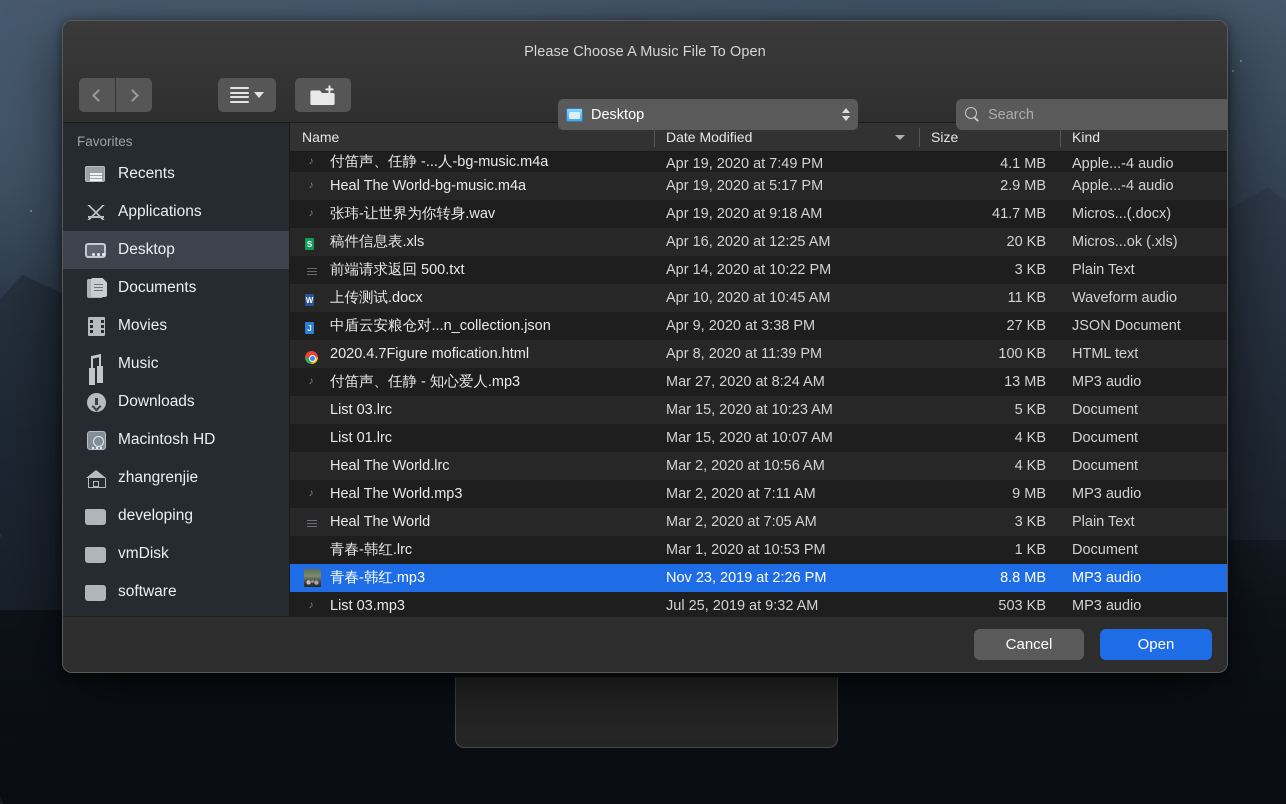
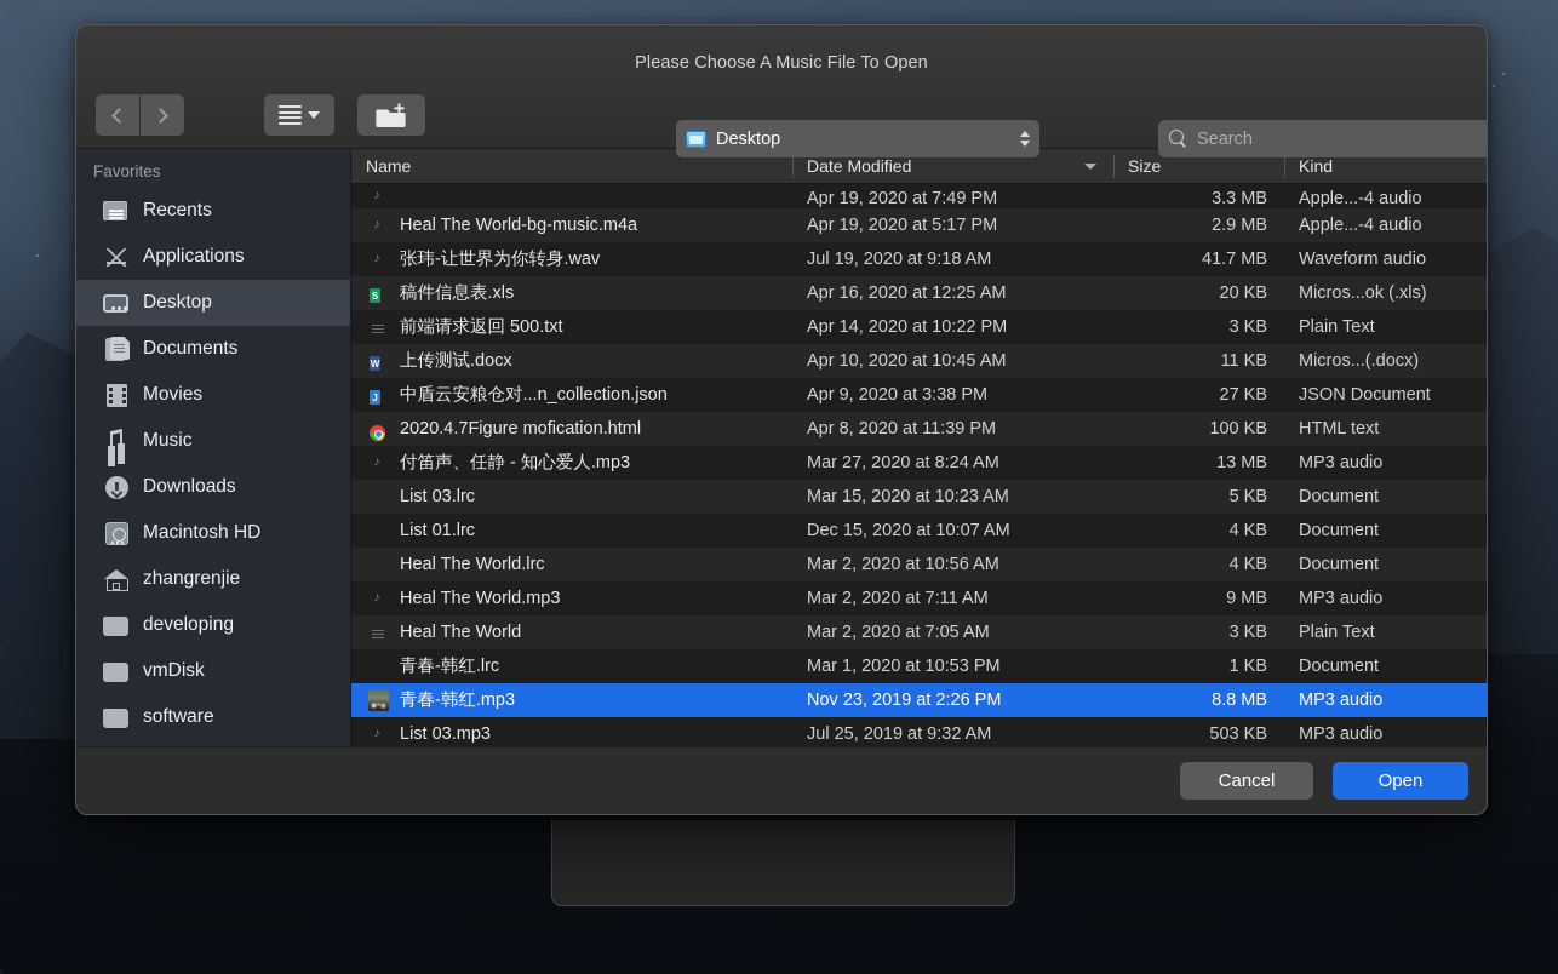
  Please Choose A Music File To Open
  Desktop
  Search
  Favorites
  Recents
  Applications
  Desktop
  Documents
  Movies
  Music
  Downloads
  Macintosh HD
  zhangrenjie
  developing
  vmDisk
  software
  Name
  Date Modified
  Size
  Kind
  ♪
- 付笛声、任静 -...人-bg-music.m4a
  Apr 19, 2020 at 7:49 PM
- 4.1 MB
+ 3.3 MB
  Apple...-4 audio
  ♪
  Heal The World-bg-music.m4a
  Apr 19, 2020 at 5:17 PM
  2.9 MB
  Apple...-4 audio
  ♪
  张玮-让世界为你转身.wav
- Apr 19, 2020 at 9:18 AM
+ Jul 19, 2020 at 9:18 AM
  41.7 MB
- Micros...(.docx)
+ Waveform audio
  S
  稿件信息表.xls
  Apr 16, 2020 at 12:25 AM
  20 KB
  Micros...ok (.xls)
  前端请求返回 500.txt
  Apr 14, 2020 at 10:22 PM
  3 KB
  Plain Text
  W
  上传测试.docx
  Apr 10, 2020 at 10:45 AM
  11 KB
- Waveform audio
+ Micros...(.docx)
  J
  中盾云安粮仓对...n_collection.json
  Apr 9, 2020 at 3:38 PM
  27 KB
  JSON Document
  2020.4.7Figure mofication.html
  Apr 8, 2020 at 11:39 PM
  100 KB
  HTML text
  ♪
  付笛声、任静 - 知心爱人.mp3
  Mar 27, 2020 at 8:24 AM
  13 MB
  MP3 audio
  List 03.lrc
  Mar 15, 2020 at 10:23 AM
  5 KB
  Document
  List 01.lrc
- Mar 15, 2020 at 10:07 AM
+ Dec 15, 2020 at 10:07 AM
  4 KB
  Document
  Heal The World.lrc
  Mar 2, 2020 at 10:56 AM
  4 KB
  Document
  ♪
  Heal The World.mp3
  Mar 2, 2020 at 7:11 AM
  9 MB
  MP3 audio
  Heal The World
  Mar 2, 2020 at 7:05 AM
  3 KB
  Plain Text
  青春-韩红.lrc
  Mar 1, 2020 at 10:53 PM
  1 KB
  Document
  青春-韩红.mp3
  Nov 23, 2019 at 2:26 PM
  8.8 MB
  MP3 audio
  ♪
  List 03.mp3
  Jul 25, 2019 at 9:32 AM
  503 KB
  MP3 audio
  Cancel
  Open
